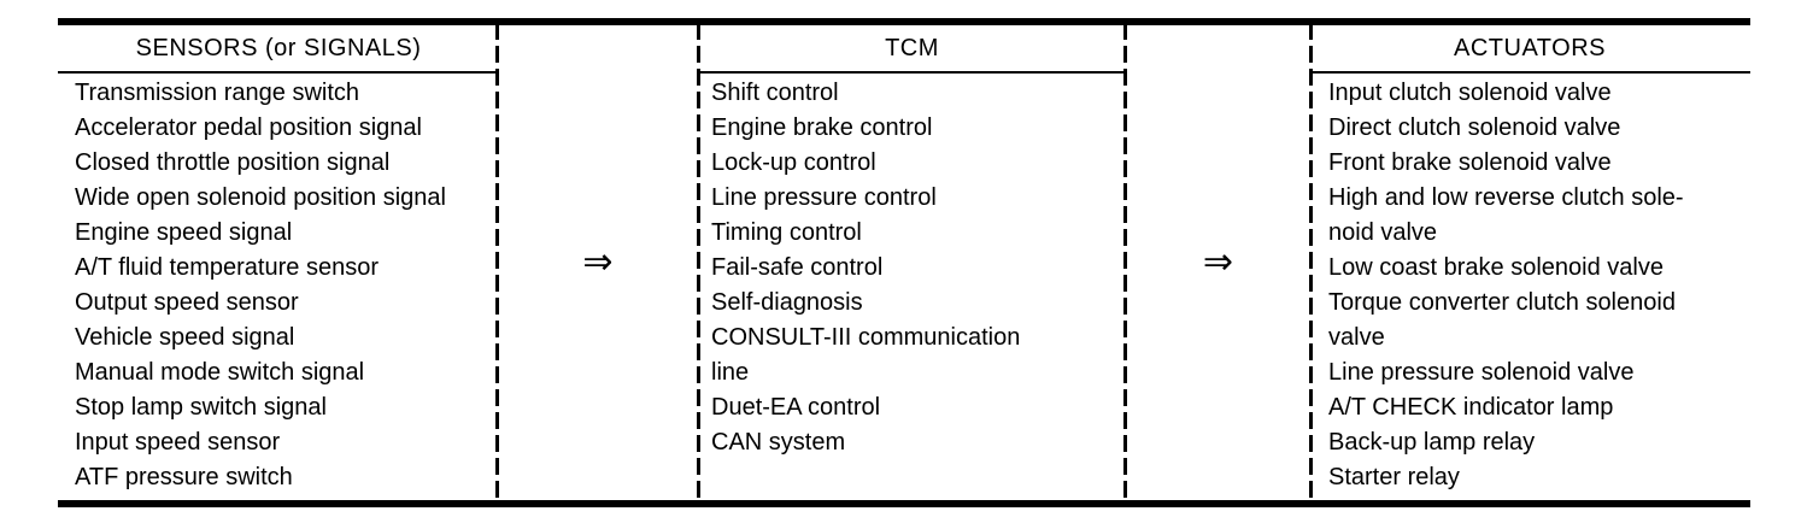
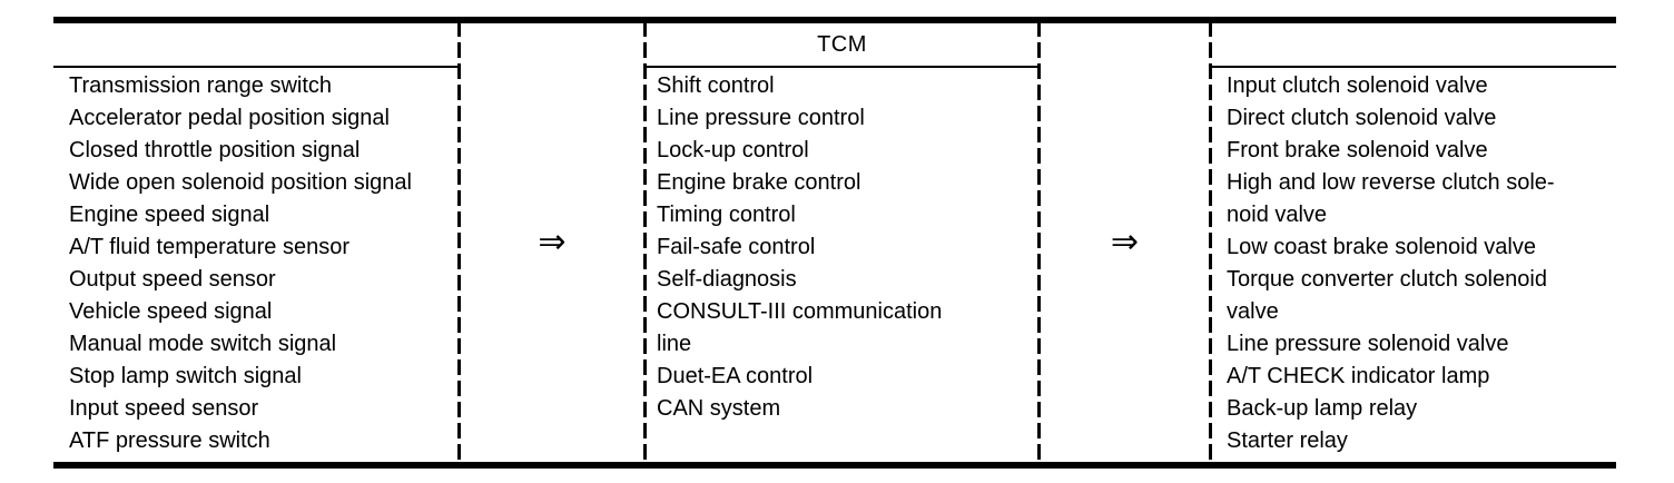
- SENSORS (or SIGNALS)
  TCM
- ACTUATORS
  Transmission range switch
  Accelerator pedal position signal
  Closed throttle position signal
  Wide open solenoid position signal
  Engine speed signal
  A/T fluid temperature sensor
  Output speed sensor
  Vehicle speed signal
  Manual mode switch signal
  Stop lamp switch signal
  Input speed sensor
  ATF pressure switch
  Shift control
- Engine brake control
+ Line pressure control
  Lock-up control
- Line pressure control
+ Engine brake control
  Timing control
  Fail-safe control
  Self-diagnosis
  CONSULT-III communication
  line
  Duet-EA control
  CAN system
  Input clutch solenoid valve
  Direct clutch solenoid valve
  Front brake solenoid valve
  High and low reverse clutch sole-
  noid valve
  Low coast brake solenoid valve
  Torque converter clutch solenoid
  valve
  Line pressure solenoid valve
  A/T CHECK indicator lamp
  Back-up lamp relay
  Starter relay
  ⇒
  ⇒
